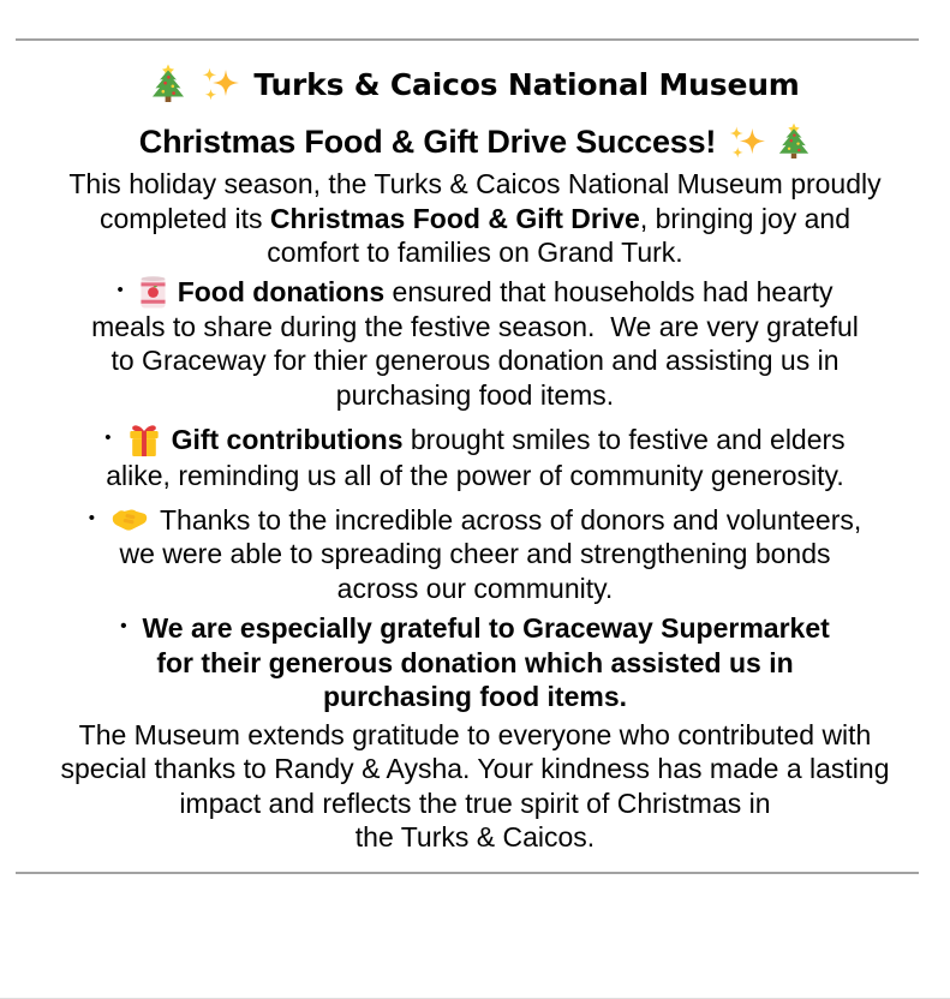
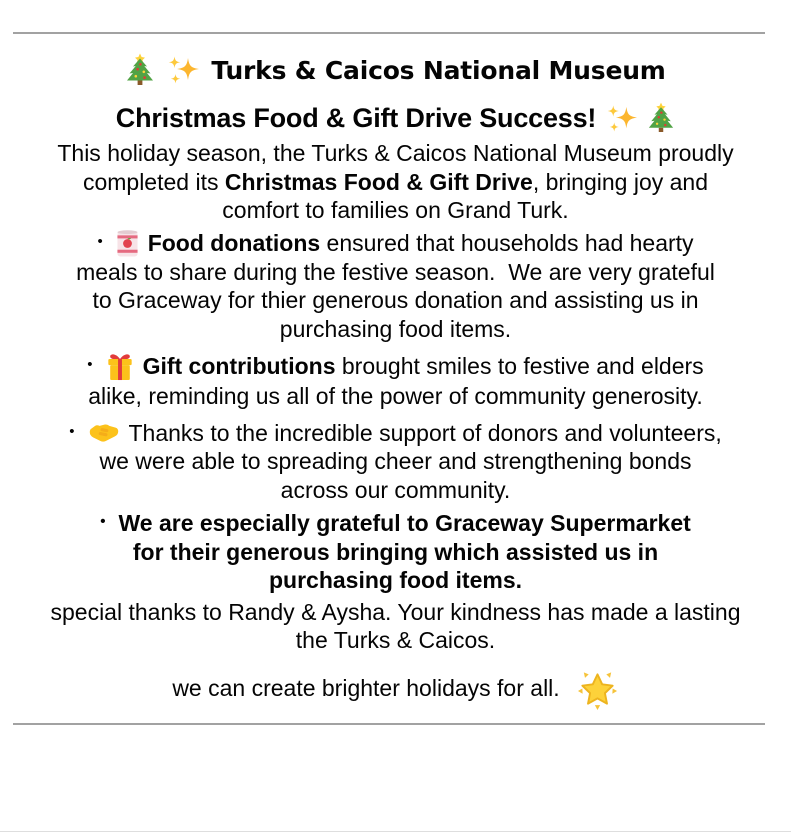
  Turks & Caicos National Museum
  Christmas Food & Gift Drive Success!
  This holiday season, the Turks & Caicos National Museum proudly
  completed its
  Christmas Food & Gift Drive
  , bringing joy and
  comfort to families on Grand Turk.
  •
  Food donations
  ensured that households had hearty
  meals to share during the festive season. We are very grateful
  to Graceway for thier generous donation and assisting us in
  purchasing food items.
  •
  Gift contributions
  brought smiles to festive and elders
  alike, reminding us all of the power of community generosity.
  •
- Thanks to the incredible across of donors and volunteers,
+ Thanks to the incredible support of donors and volunteers,
  we were able to spreading cheer and strengthening bonds
  across our community.
  •
  We are especially grateful to Graceway Supermarket
- for their generous donation which assisted us in
+ for their generous bringing which assisted us in
  purchasing food items.
- The Museum extends gratitude to everyone who contributed with
  special thanks to Randy & Aysha. Your kindness has made a lasting
- impact and reflects the true spirit of Christmas in
  the Turks & Caicos.
+ we can create brighter holidays for all.
